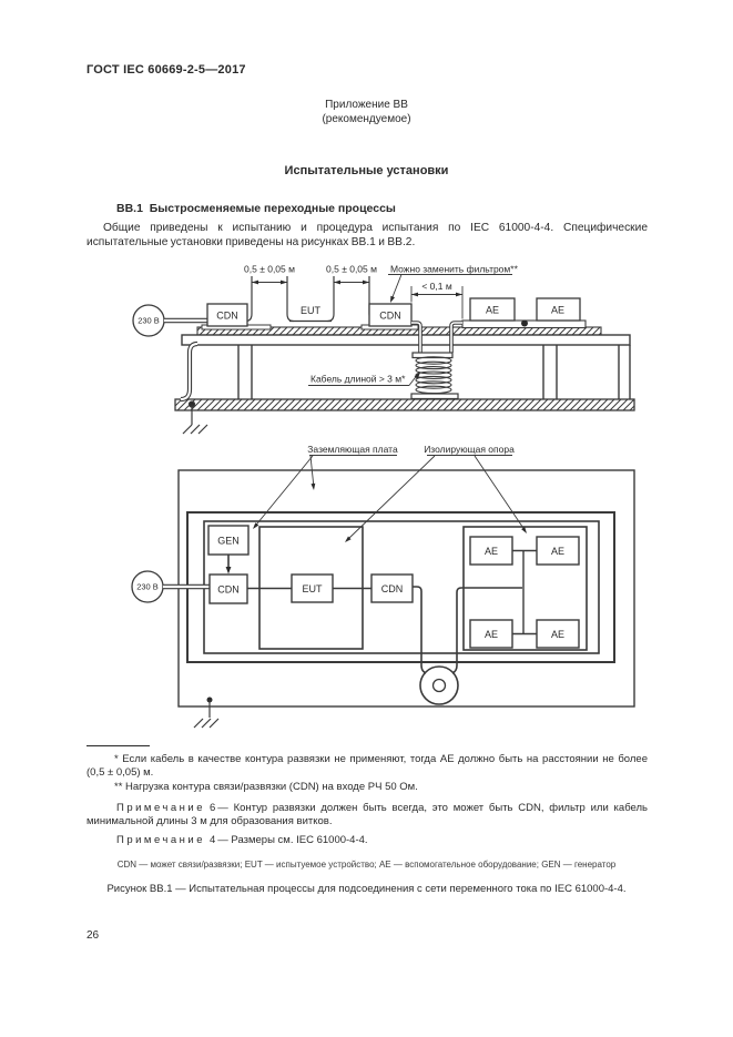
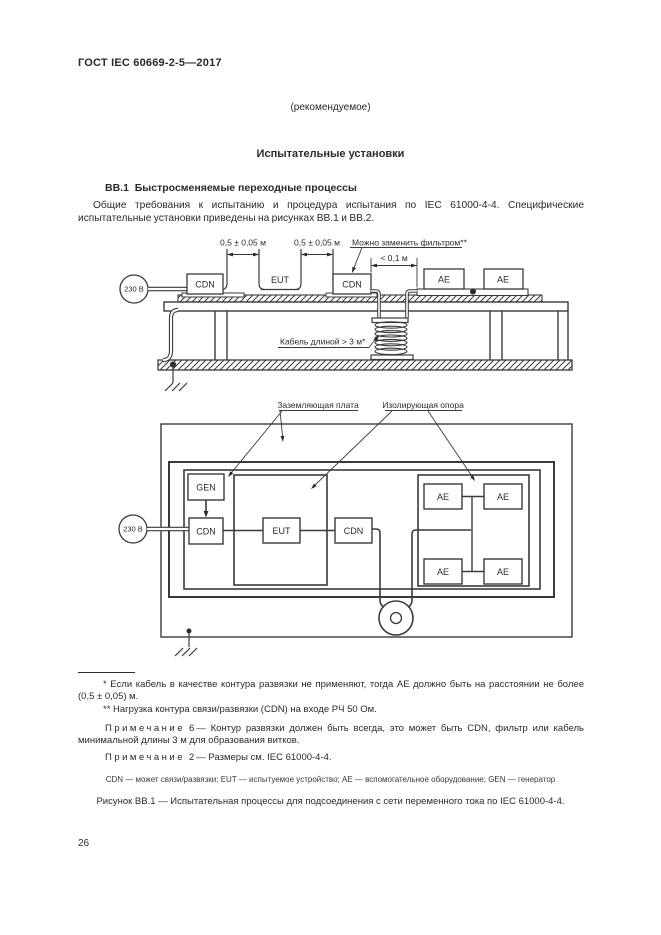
  ГОСТ IEC 60669-2-5—2017
- Приложение ВВ
  (рекомендуемое)
  Испытательные установки
  ВВ.1 Быстросменяемые переходные процессы
- Общие приведены к испытанию и процедура испытания по IEC 61000-4-4. Специфические испытательные установки приведены на рисунках ВВ.1 и ВВ.2.
+ Общие требования к испытанию и процедура испытания по IEC 61000-4-4. Специфические испытательные установки приведены на рисунках ВВ.1 и ВВ.2.
  230 В
  CDN
  EUT
  CDN
  AE
  AE
  0,5 ± 0,05 м
  0,5 ± 0,05 м
  Можно заменить фильтром**
  < 0,1 м
  Кабель длиной > 3 м*
  Заземляющая плата
  Изолирующая опора
  230 В
  GEN
  CDN
  EUT
  CDN
  AE
  AE
  AE
  AE
  * Если кабель в качестве контура развязки не применяют, тогда АЕ должно быть на расстоянии не более (0,5 ± 0,05) м.
  ** Нагрузка контура связи/развязки (CDN) на входе РЧ 50 Ом.
  Примечание 6 — Контур развязки должен быть всегда, это может быть CDN, фильтр или кабель минимальной длины 3 м для образования витков.
- Примечание 4 — Размеры см. IEC 61000-4-4.
+ Примечание 2 — Размеры см. IEC 61000-4-4.
  CDN — может связи/развязки; EUT — испытуемое устройство; АЕ — вспомогательное оборудование; GEN — генератор
  Рисунок ВВ.1 — Испытательная процессы для подсоединения с сети переменного тока по IEC 61000-4-4.
  26
